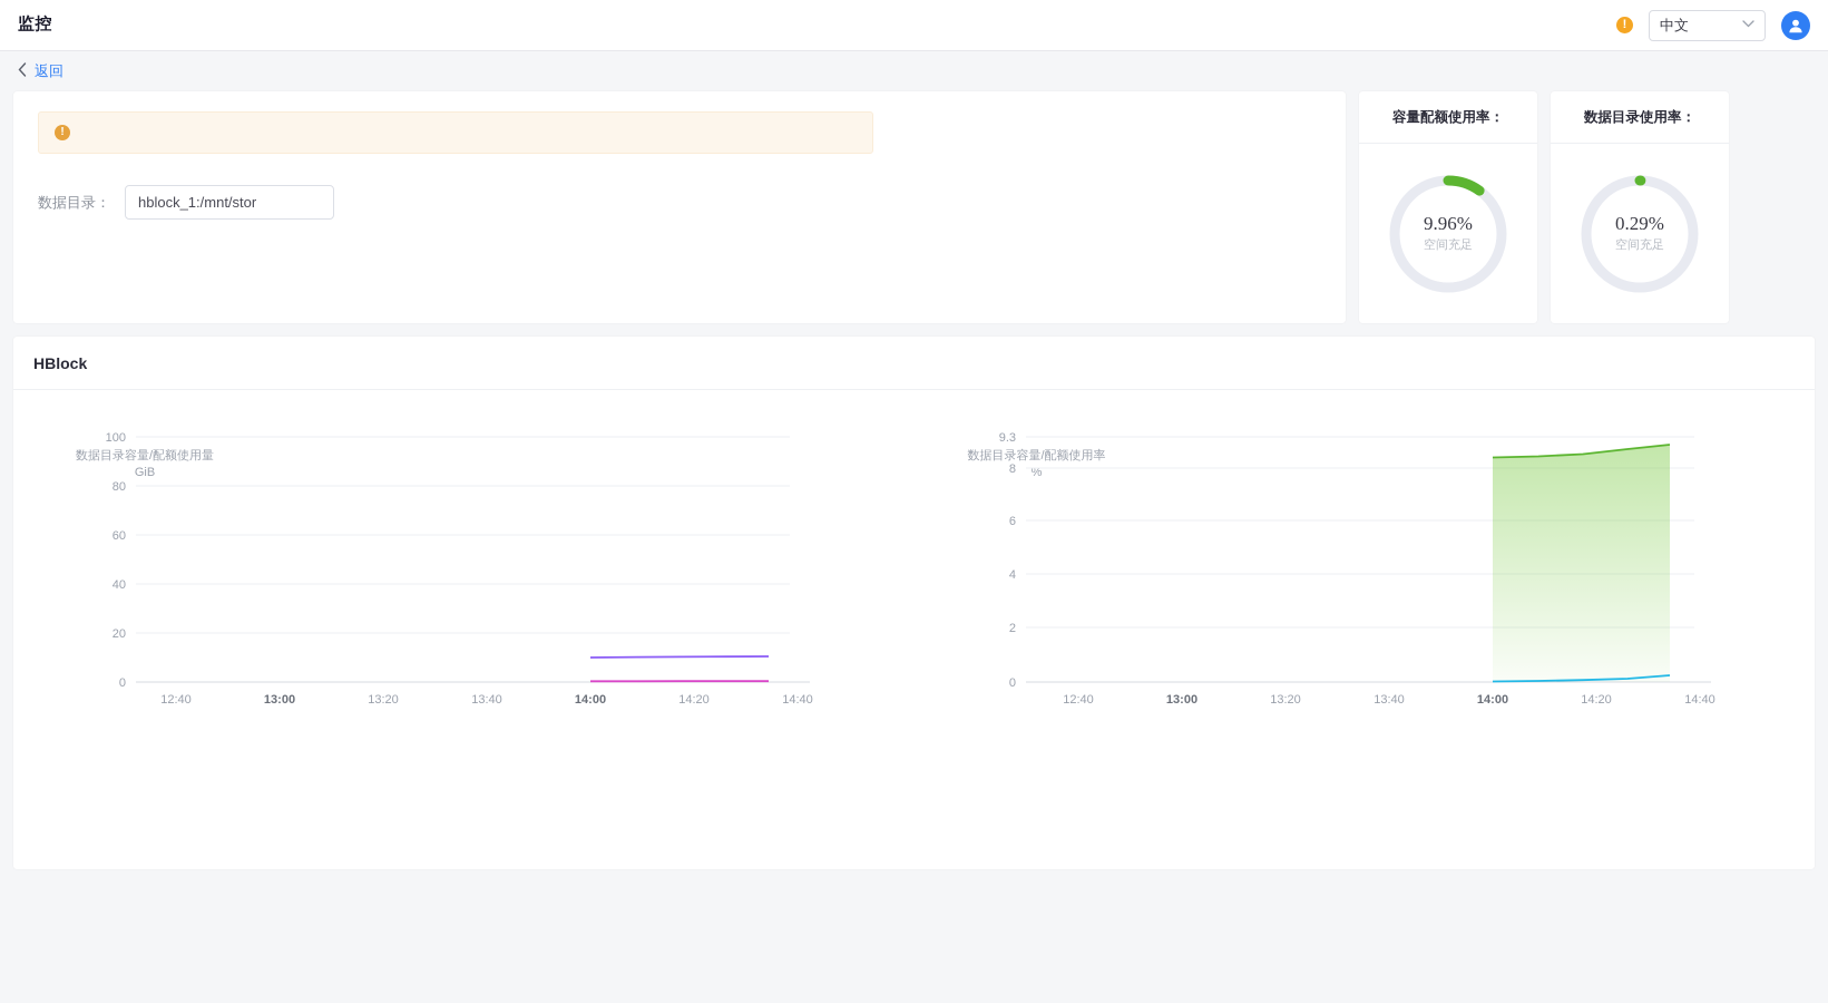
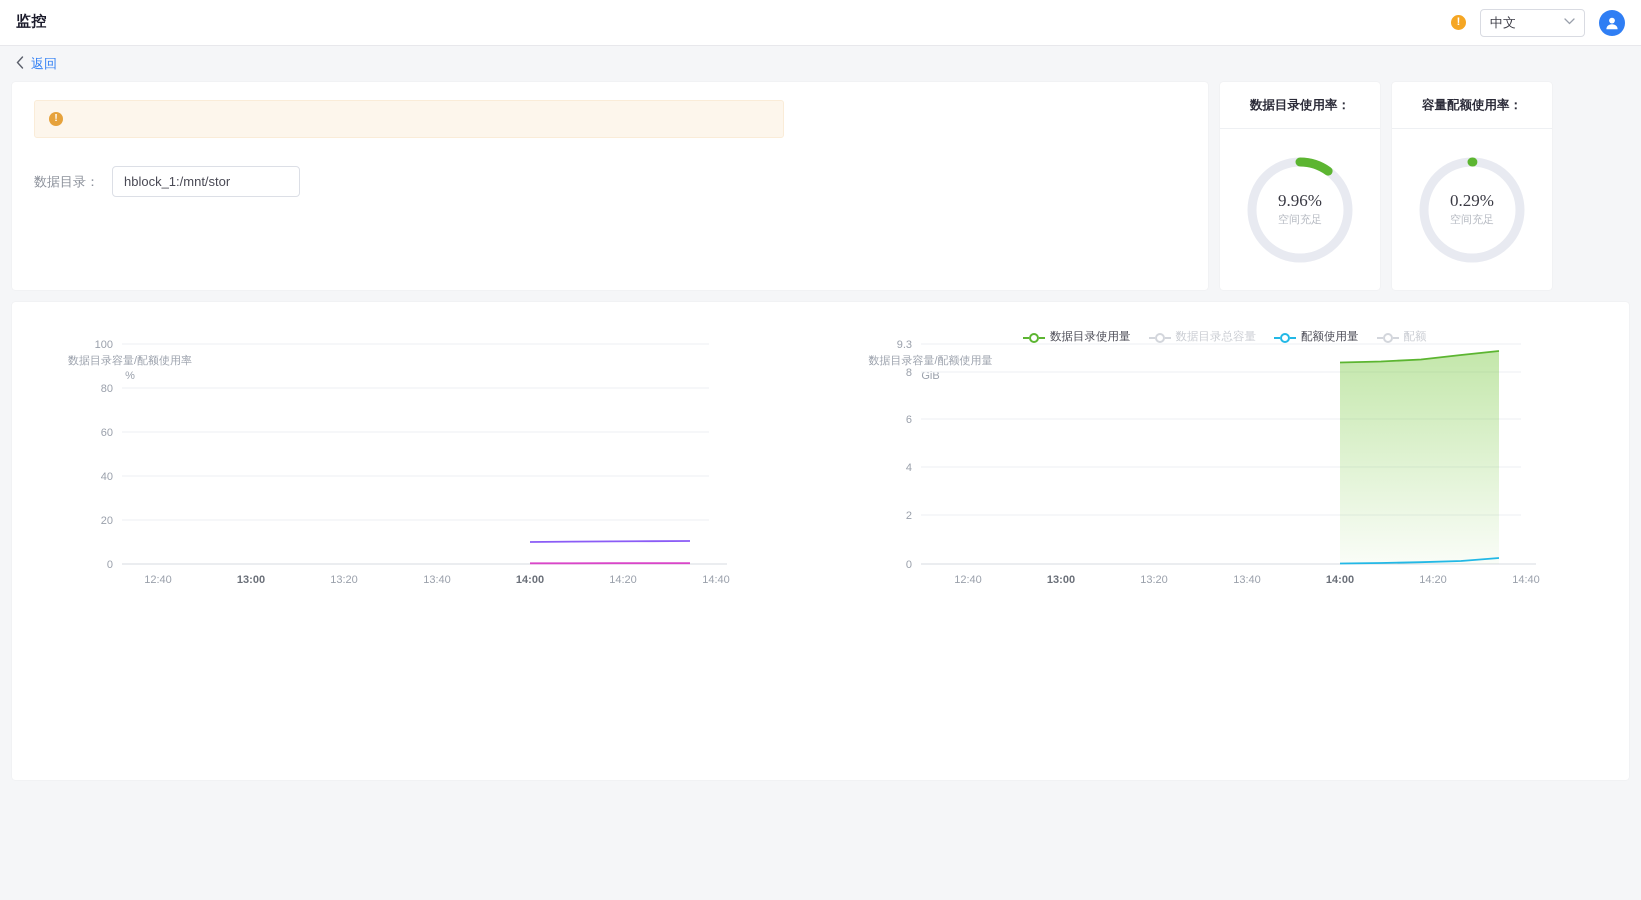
  监控
  !
  中文
  返回
  !
  数据目录：
  hblock_1:/mnt/stor
- 容量配额使用率：
+ 数据目录使用率：
  9.96%
  空间充足
- 数据目录使用率：
+ 容量配额使用率：
  0.29%
  空间充足
- HBlock
- 数据目录容量/配额使用量
+ 数据目录容量/配额使用率
- GiB
+ %
  100
  80
  60
  40
  20
  0
  12:40
  13:00
  13:20
  13:40
  14:00
  14:20
  14:40
+ 数据目录使用量
+ 数据目录总容量
+ 配额使用量
+ 配额
- 数据目录容量/配额使用率
+ 数据目录容量/配额使用量
- %
+ GiB
  9.3
  8
  6
  4
  2
  0
  12:40
  13:00
  13:20
  13:40
  14:00
  14:20
  14:40
